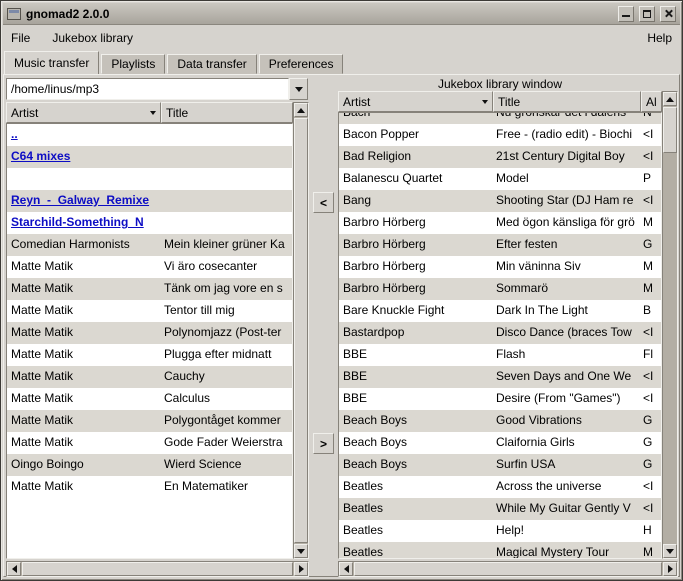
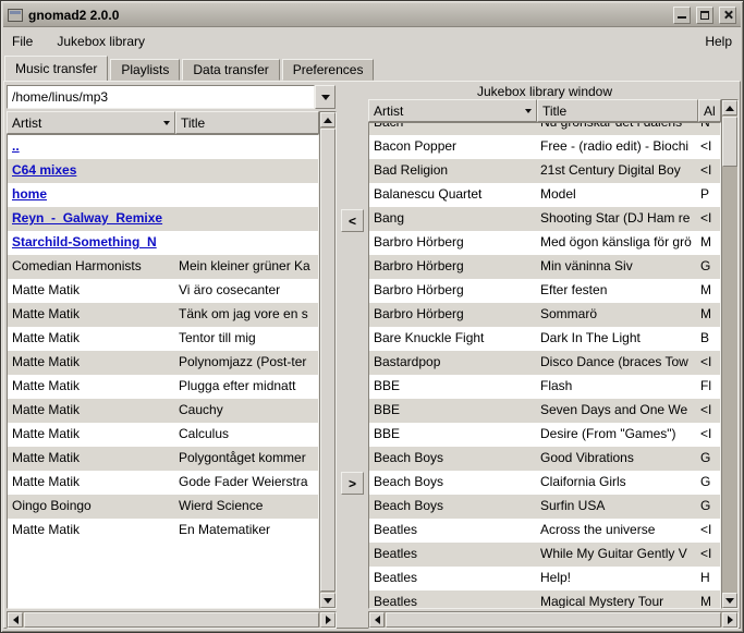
  gnomad2 2.0.0
  File
  Jukebox library
  Help
  Music transfer
  Playlists
  Data transfer
  Preferences
  /home/linus/mp3
  Artist
  Title
  ..
  C64 mixes
+ home
  Reyn_-_Galway_Remixe
  Starchild-Something_N
  Comedian Harmonists
  Mein kleiner grüner Ka
  Matte Matik
  Vi äro cosecanter
  Matte Matik
  Tänk om jag vore en s
  Matte Matik
  Tentor till mig
  Matte Matik
  Polynomjazz (Post-ter
  Matte Matik
  Plugga efter midnatt
  Matte Matik
  Cauchy
  Matte Matik
  Calculus
  Matte Matik
  Polygontåget kommer
  Matte Matik
  Gode Fader Weierstra
  Oingo Boingo
  Wierd Science
  Matte Matik
  En Matematiker
  <
  >
  Jukebox library window
  Artist
  Title
  Al
  Bacon Popper
  Free - (radio edit) - Biochi
  <I
  Bad Religion
  21st Century Digital Boy
  <I
  Balanescu Quartet
  Model
  P
  Bang
  Shooting Star (DJ Ham re
  <I
  Barbro Hörberg
  Med ögon känsliga för grö
  M
  Barbro Hörberg
- Efter festen
+ Min väninna Siv
  G
  Barbro Hörberg
- Min väninna Siv
+ Efter festen
  M
  Barbro Hörberg
  Sommarö
  M
  Bare Knuckle Fight
  Dark In The Light
  B
  Bastardpop
  Disco Dance (braces Tow
  <I
  BBE
  Flash
  Fl
  BBE
  Seven Days and One We
  <I
  BBE
  Desire (From "Games")
  <I
  Beach Boys
  Good Vibrations
  G
  Beach Boys
  Claifornia Girls
  G
  Beach Boys
  Surfin USA
  G
  Beatles
  Across the universe
  <I
  Beatles
  While My Guitar Gently V
  <I
  Beatles
  Help!
  H
  Beatles
  Magical Mystery Tour
  M
